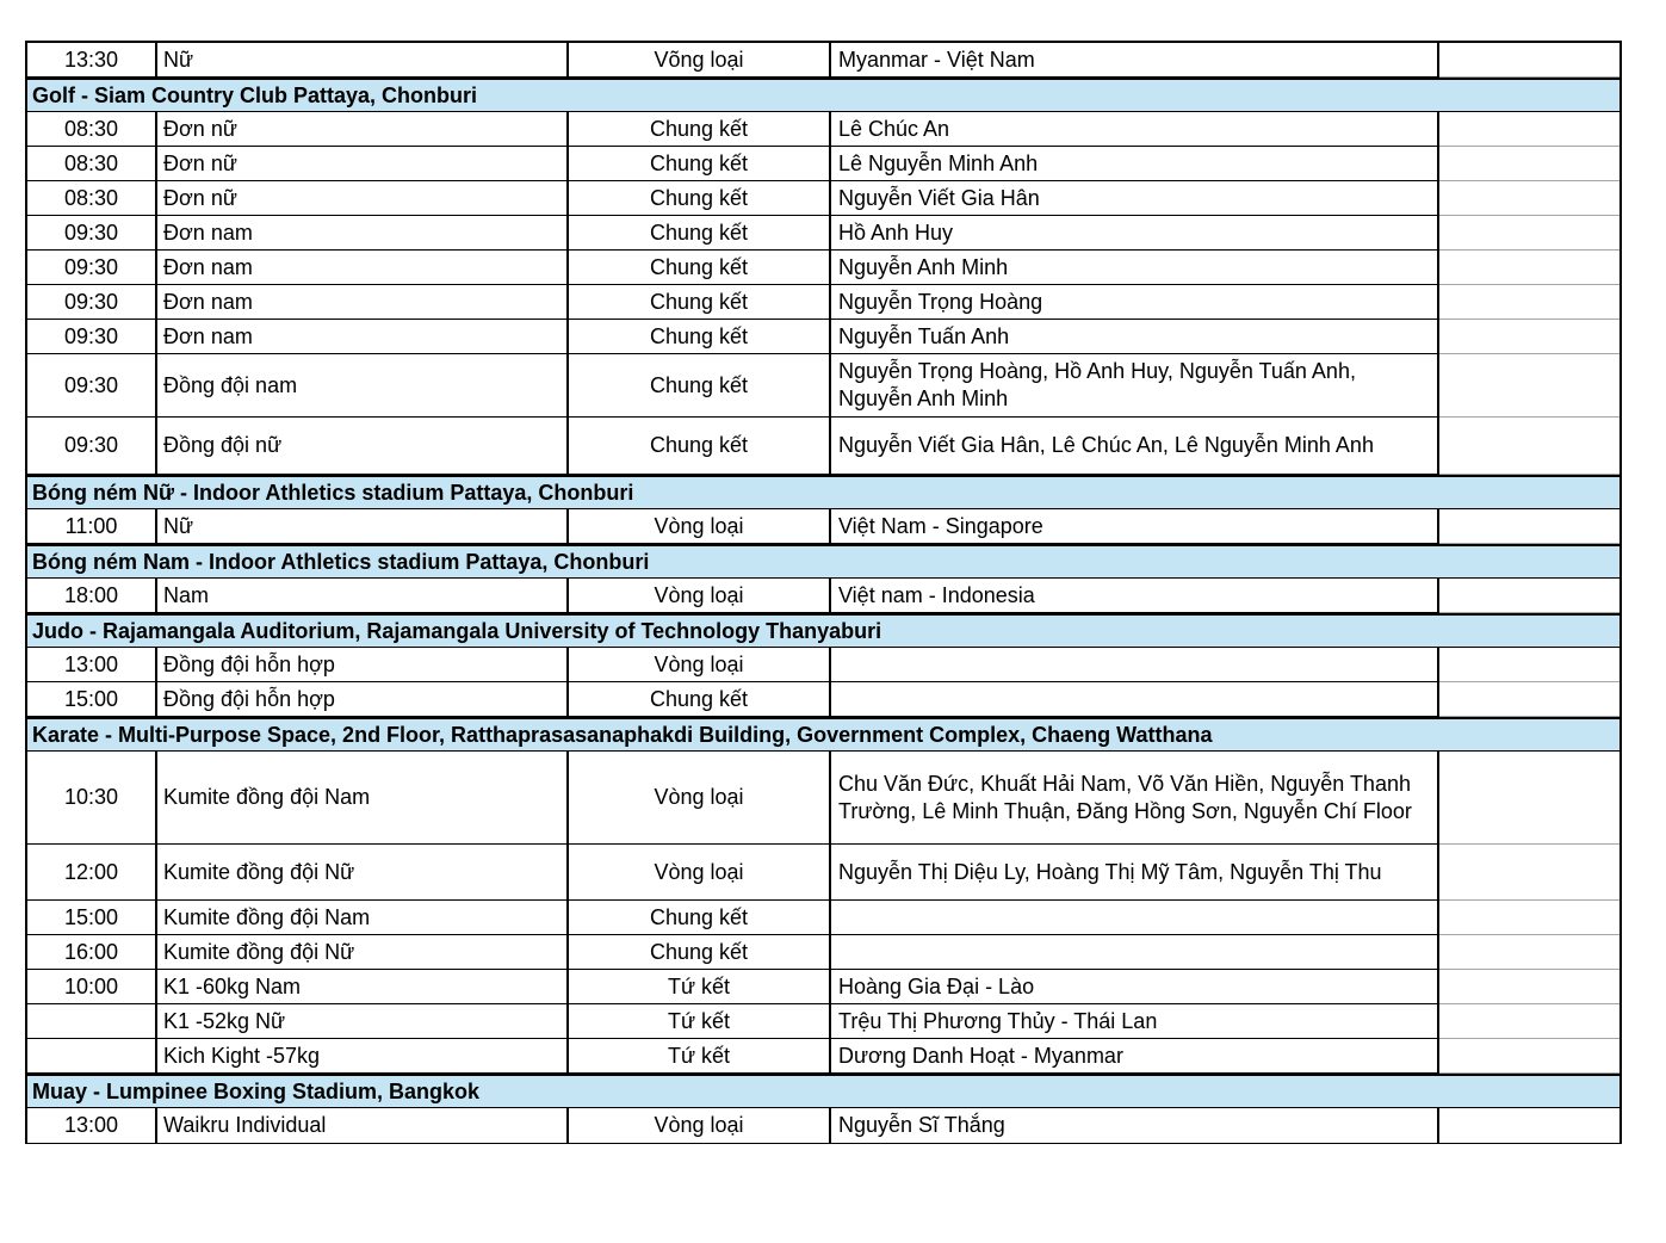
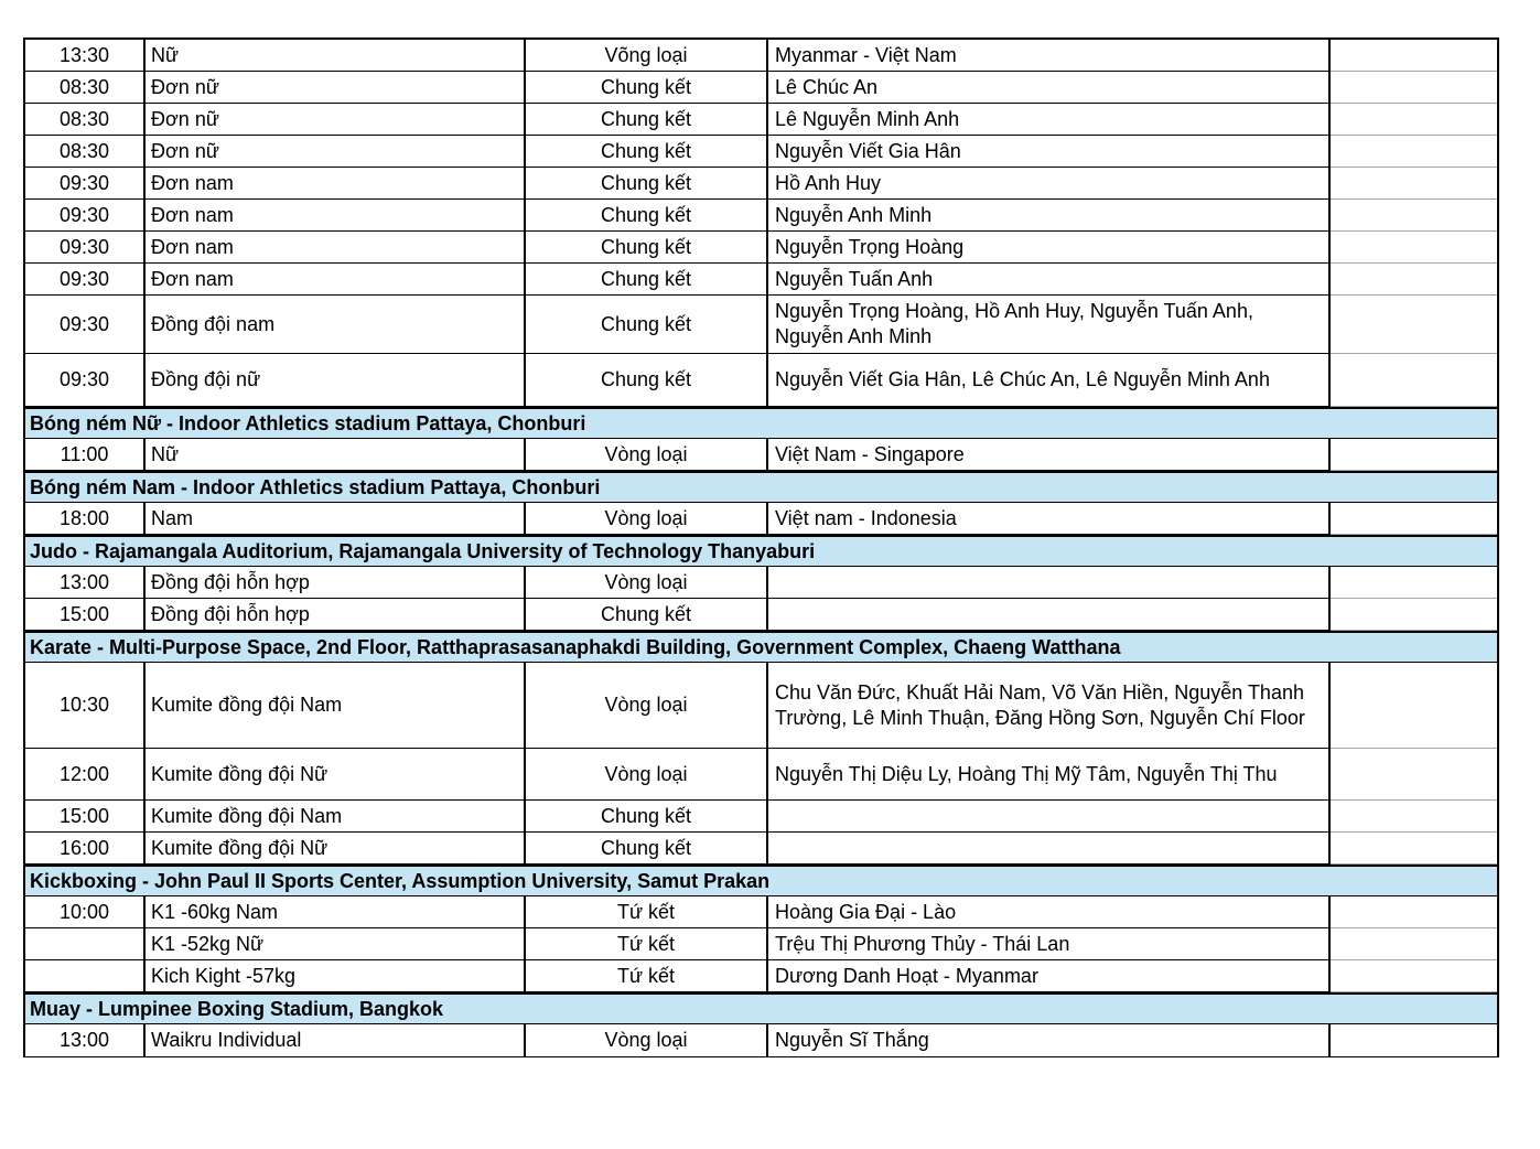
  13:30
  Nữ
  Võng loại
  Myanmar - Việt Nam
- Golf - Siam Country Club Pattaya, Chonburi
  08:30
  Đơn nữ
  Chung kết
  Lê Chúc An
  08:30
  Đơn nữ
  Chung kết
  Lê Nguyễn Minh Anh
  08:30
  Đơn nữ
  Chung kết
  Nguyễn Viết Gia Hân
  09:30
  Đơn nam
  Chung kết
  Hồ Anh Huy
  09:30
  Đơn nam
  Chung kết
  Nguyễn Anh Minh
  09:30
  Đơn nam
  Chung kết
  Nguyễn Trọng Hoàng
  09:30
  Đơn nam
  Chung kết
  Nguyễn Tuấn Anh
  09:30
  Đồng đội nam
  Chung kết
  Nguyễn Trọng Hoàng, Hồ Anh Huy, Nguyễn Tuấn Anh, Nguyễn Anh Minh
  09:30
  Đồng đội nữ
  Chung kết
  Nguyễn Viết Gia Hân, Lê Chúc An, Lê Nguyễn Minh Anh
  Bóng ném Nữ - Indoor Athletics stadium Pattaya, Chonburi
  11:00
  Nữ
  Vòng loại
  Việt Nam - Singapore
  Bóng ném Nam - Indoor Athletics stadium Pattaya, Chonburi
  18:00
  Nam
  Vòng loại
  Việt nam - Indonesia
  Judo - Rajamangala Auditorium, Rajamangala University of Technology Thanyaburi
  13:00
  Đồng đội hỗn hợp
  Vòng loại
  15:00
  Đồng đội hỗn hợp
  Chung kết
  Karate - Multi-Purpose Space, 2nd Floor, Ratthaprasasanaphakdi Building, Government Complex, Chaeng Watthana
  10:30
  Kumite đồng đội Nam
  Vòng loại
  Chu Văn Đức, Khuất Hải Nam, Võ Văn Hiền, Nguyễn Thanh Trường, Lê Minh Thuận, Đăng Hồng Sơn, Nguyễn Chí Floor
  12:00
  Kumite đồng đội Nữ
  Vòng loại
  Nguyễn Thị Diệu Ly, Hoàng Thị Mỹ Tâm, Nguyễn Thị Thu
  15:00
  Kumite đồng đội Nam
  Chung kết
  16:00
  Kumite đồng đội Nữ
  Chung kết
+ Kickboxing - John Paul II Sports Center, Assumption University, Samut Prakan
  10:00
  K1 -60kg Nam
  Tứ kết
  Hoàng Gia Đại - Lào
  K1 -52kg Nữ
  Tứ kết
  Trệu Thị Phương Thủy - Thái Lan
  Kich Kight -57kg
  Tứ kết
  Dương Danh Hoạt - Myanmar
  Muay - Lumpinee Boxing Stadium, Bangkok
  13:00
  Waikru Individual
  Vòng loại
  Nguyễn Sĩ Thắng
